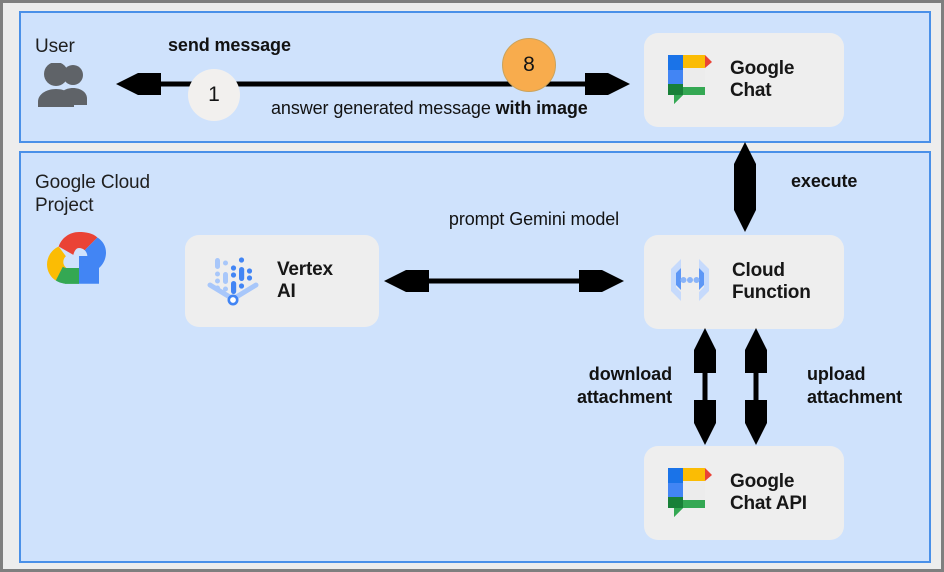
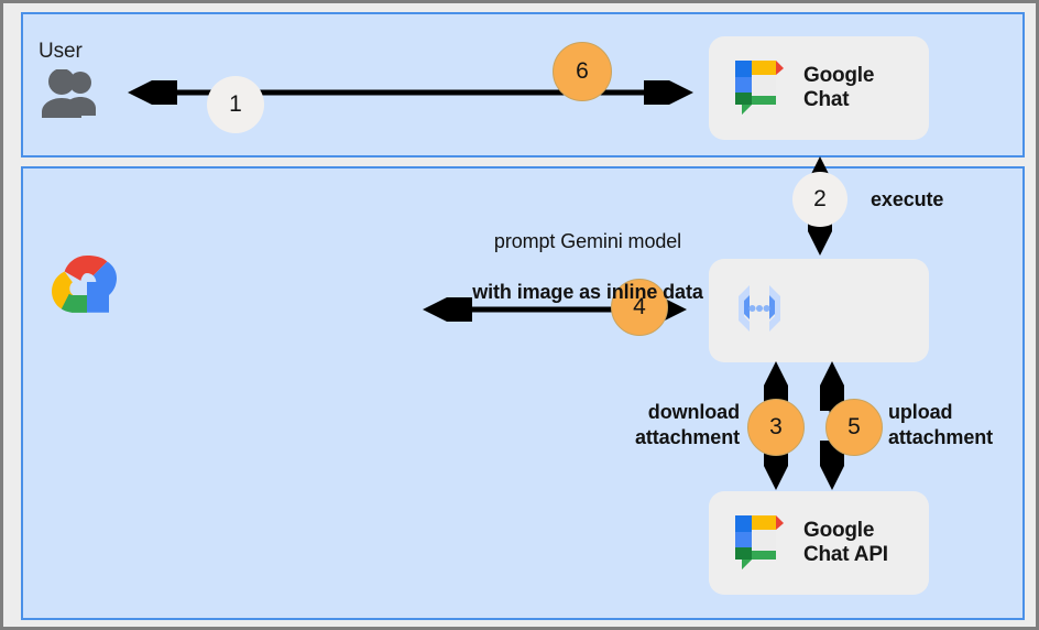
  User
  1
- 8
+ 6
- send message
- answer generated message with image
  Google
  Chat
- Google Cloud
- Project
- Vertex
- AI
- Cloud
- Function
  Google
  Chat API
+ 4
  prompt Gemini model
+ with image as inline data
+ 2
  execute
+ 3
+ 5
  download
  attachment
  upload
  attachment
